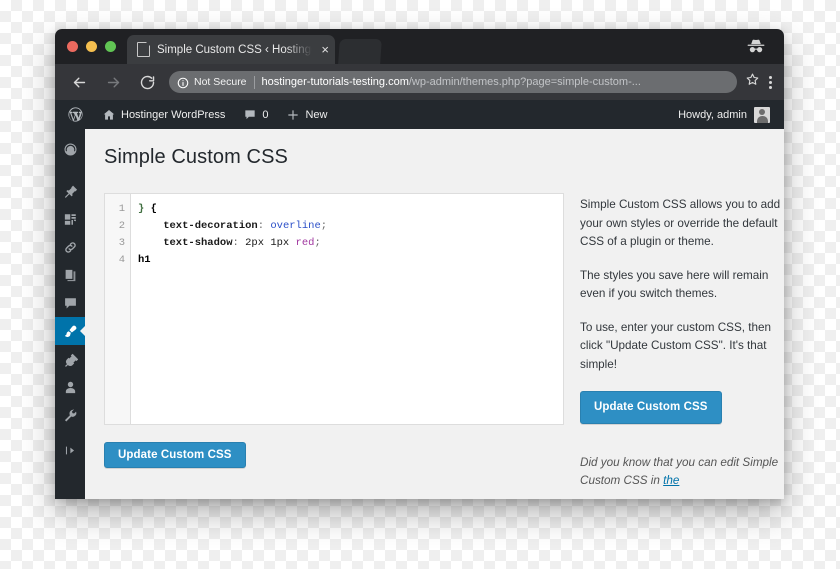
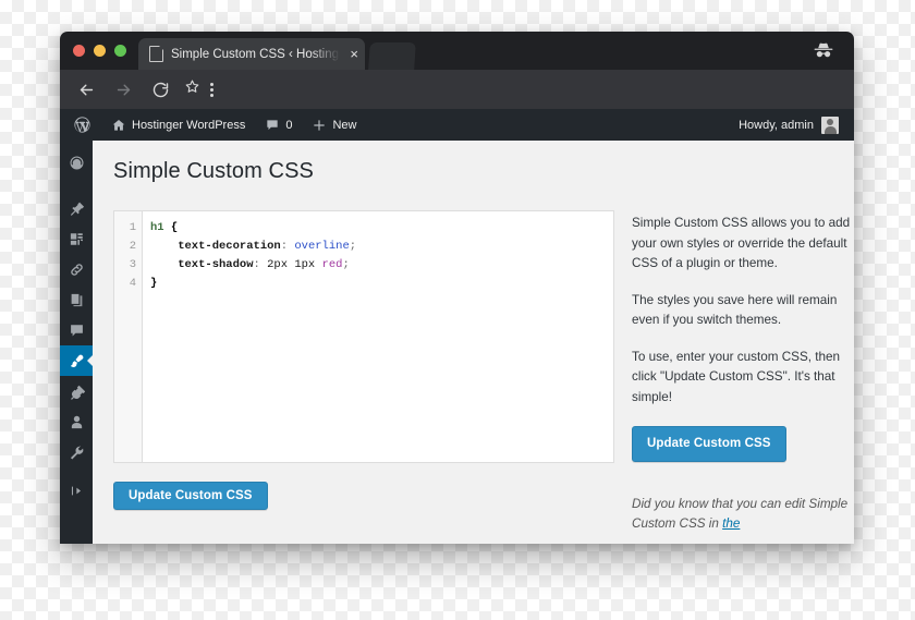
  Simple Custom CSS ‹ Hostinge
  ×
- Not Secure
- hostinger-tutorials-testing.com/wp-admin/themes.php?page=simple-custom-...
  Hostinger WordPress
  0
  New
  Howdy, admin
  Simple Custom CSS
  1
  2
  3
  4
- } {
+ h1 {
  text-decoration: overline;
  text-shadow: 2px 1px red;
- h1
+ }
  Update Custom CSS
  Simple Custom CSS allows you to add your own styles or override the default CSS of a plugin or theme.
  The styles you save here will remain even if you switch themes.
  To use, enter your custom CSS, then click "Update Custom CSS". It's that simple!
  Update Custom CSS
  Did you know that you can edit Simple Custom CSS in the
